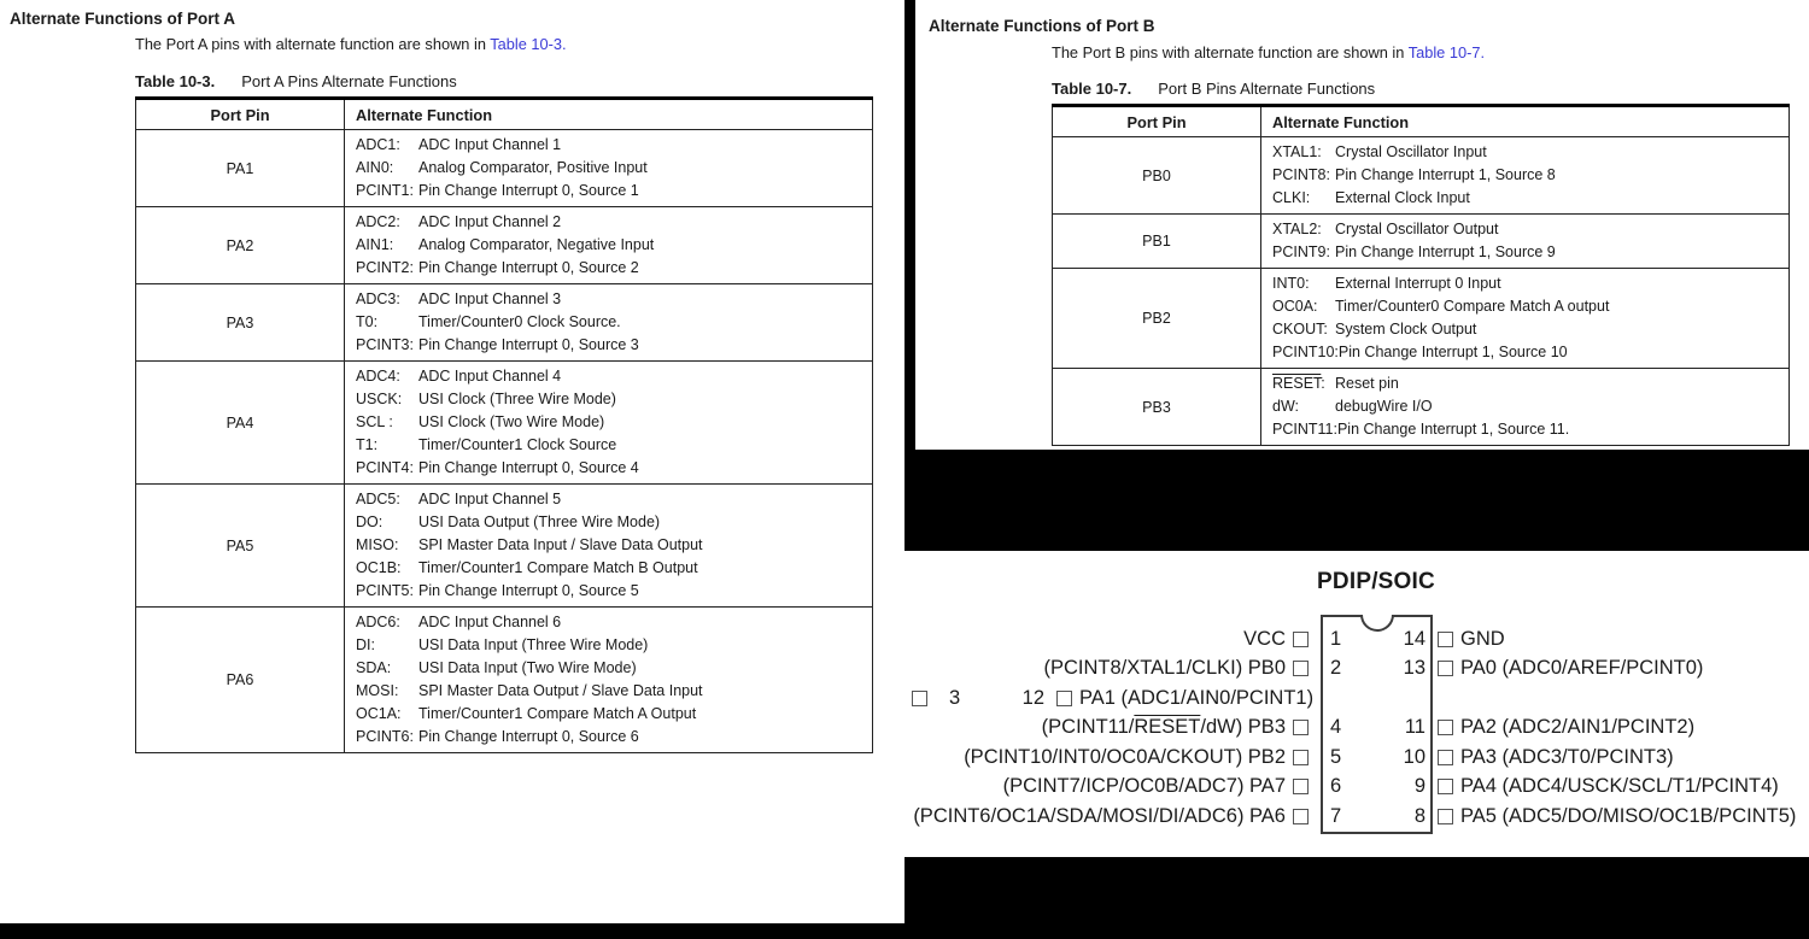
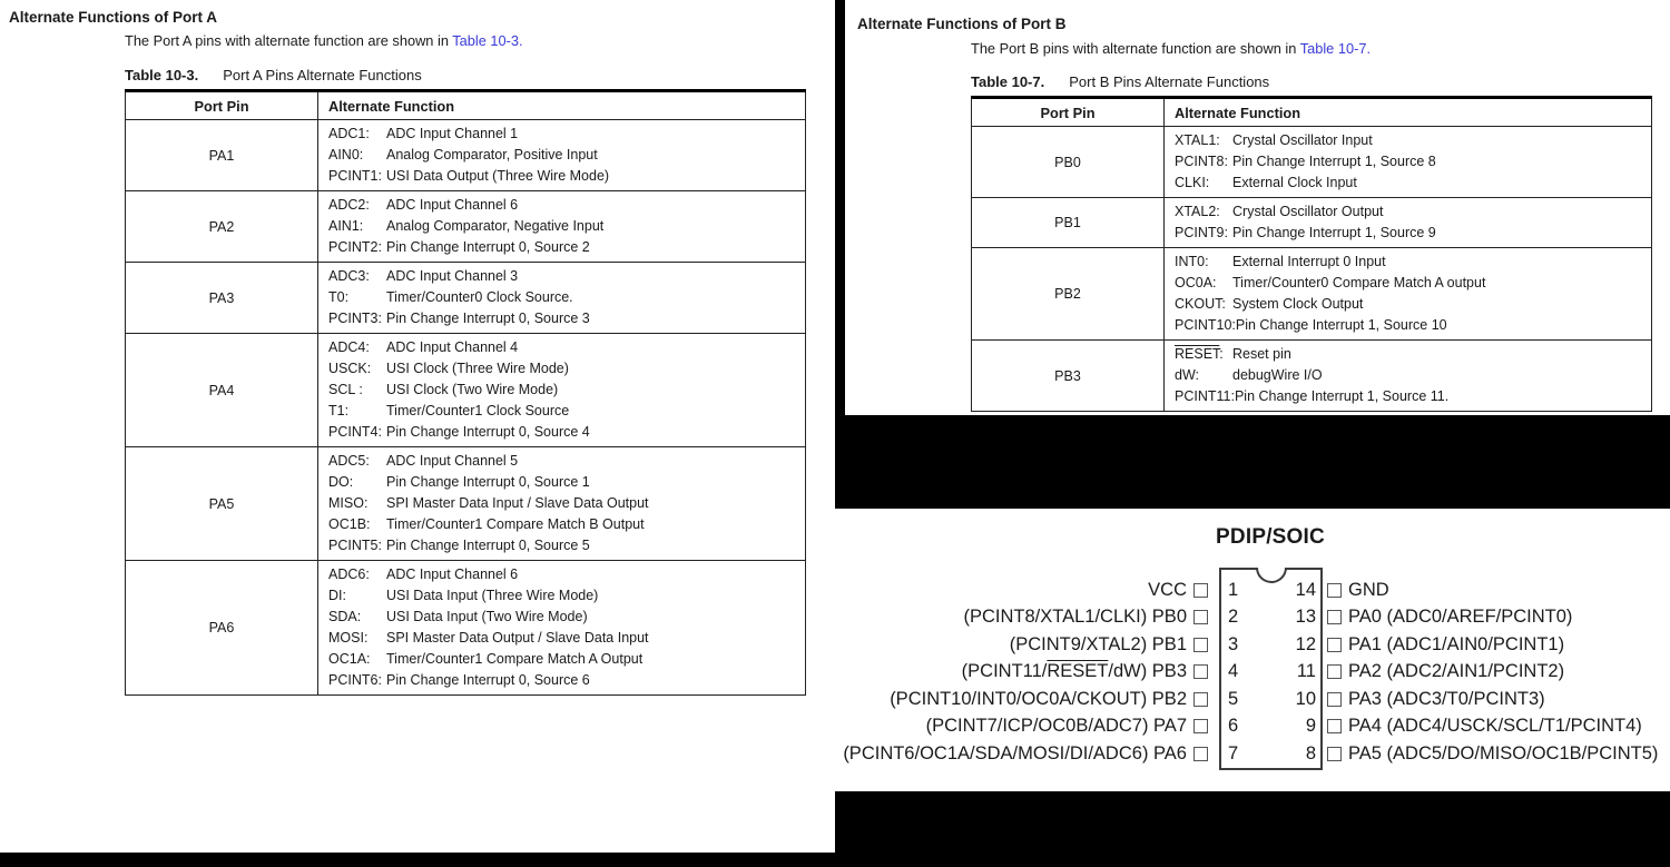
  Alternate Functions of Port A
  The Port A pins with alternate function are shown in Table 10-3.
  Table 10-3. Port A Pins Alternate Functions
  Port Pin	Alternate Function
- PA1	ADC1: ADC Input Channel 1AIN0: Analog Comparator, Positive InputPCINT1: Pin Change Interrupt 0, Source 1
+ PA1	ADC1: ADC Input Channel 1AIN0: Analog Comparator, Positive InputPCINT1: USI Data Output (Three Wire Mode)
- PA2	ADC2: ADC Input Channel 2AIN1: Analog Comparator, Negative InputPCINT2: Pin Change Interrupt 0, Source 2
+ PA2	ADC2: ADC Input Channel 6AIN1: Analog Comparator, Negative InputPCINT2: Pin Change Interrupt 0, Source 2
  PA3	ADC3: ADC Input Channel 3T0: Timer/Counter0 Clock Source.PCINT3: Pin Change Interrupt 0, Source 3
  PA4	ADC4: ADC Input Channel 4USCK: USI Clock (Three Wire Mode)SCL : USI Clock (Two Wire Mode)T1: Timer/Counter1 Clock SourcePCINT4: Pin Change Interrupt 0, Source 4
- PA5	ADC5: ADC Input Channel 5DO: USI Data Output (Three Wire Mode)MISO: SPI Master Data Input / Slave Data OutputOC1B: Timer/Counter1 Compare Match B OutputPCINT5: Pin Change Interrupt 0, Source 5
+ PA5	ADC5: ADC Input Channel 5DO: Pin Change Interrupt 0, Source 1MISO: SPI Master Data Input / Slave Data OutputOC1B: Timer/Counter1 Compare Match B OutputPCINT5: Pin Change Interrupt 0, Source 5
  PA6	ADC6: ADC Input Channel 6DI: USI Data Input (Three Wire Mode)SDA: USI Data Input (Two Wire Mode)MOSI: SPI Master Data Output / Slave Data InputOC1A: Timer/Counter1 Compare Match A OutputPCINT6: Pin Change Interrupt 0, Source 6
  Alternate Functions of Port B
  The Port B pins with alternate function are shown in Table 10-7.
  Table 10-7. Port B Pins Alternate Functions
  Port Pin	Alternate Function
  PB0	XTAL1: Crystal Oscillator InputPCINT8: Pin Change Interrupt 1, Source 8CLKI: External Clock Input
  PB1	XTAL2: Crystal Oscillator OutputPCINT9: Pin Change Interrupt 1, Source 9
  PB2	INT0: External Interrupt 0 InputOC0A: Timer/Counter0 Compare Match A outputCKOUT: System Clock OutputPCINT10:Pin Change Interrupt 1, Source 10
  PB3	RESET: Reset pindW: debugWire I/OPCINT11:Pin Change Interrupt 1, Source 11.
  PDIP/SOIC
  VCC
  1
  14
  GND
  (PCINT8/XTAL1/CLKI) PB0
  2
  13
  PA0 (ADC0/AREF/PCINT0)
+ (PCINT9/XTAL2) PB1
  3
  12
  PA1 (ADC1/AIN0/PCINT1)
  (PCINT11/RESET/dW) PB3
  4
  11
  PA2 (ADC2/AIN1/PCINT2)
  (PCINT10/INT0/OC0A/CKOUT) PB2
  5
  10
  PA3 (ADC3/T0/PCINT3)
  (PCINT7/ICP/OC0B/ADC7) PA7
  6
  9
  PA4 (ADC4/USCK/SCL/T1/PCINT4)
  (PCINT6/OC1A/SDA/MOSI/DI/ADC6) PA6
  7
  8
  PA5 (ADC5/DO/MISO/OC1B/PCINT5)
